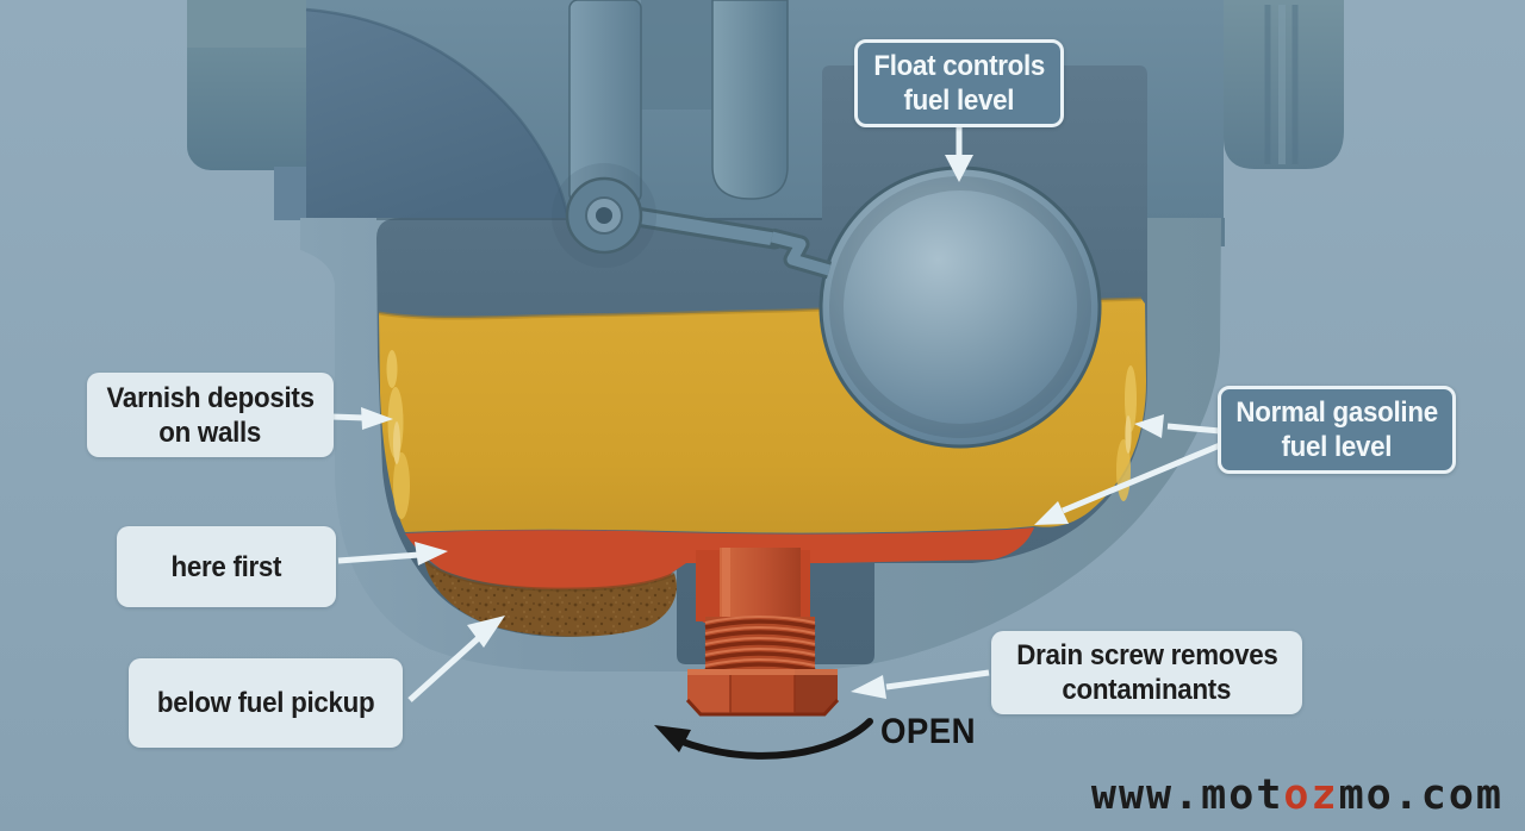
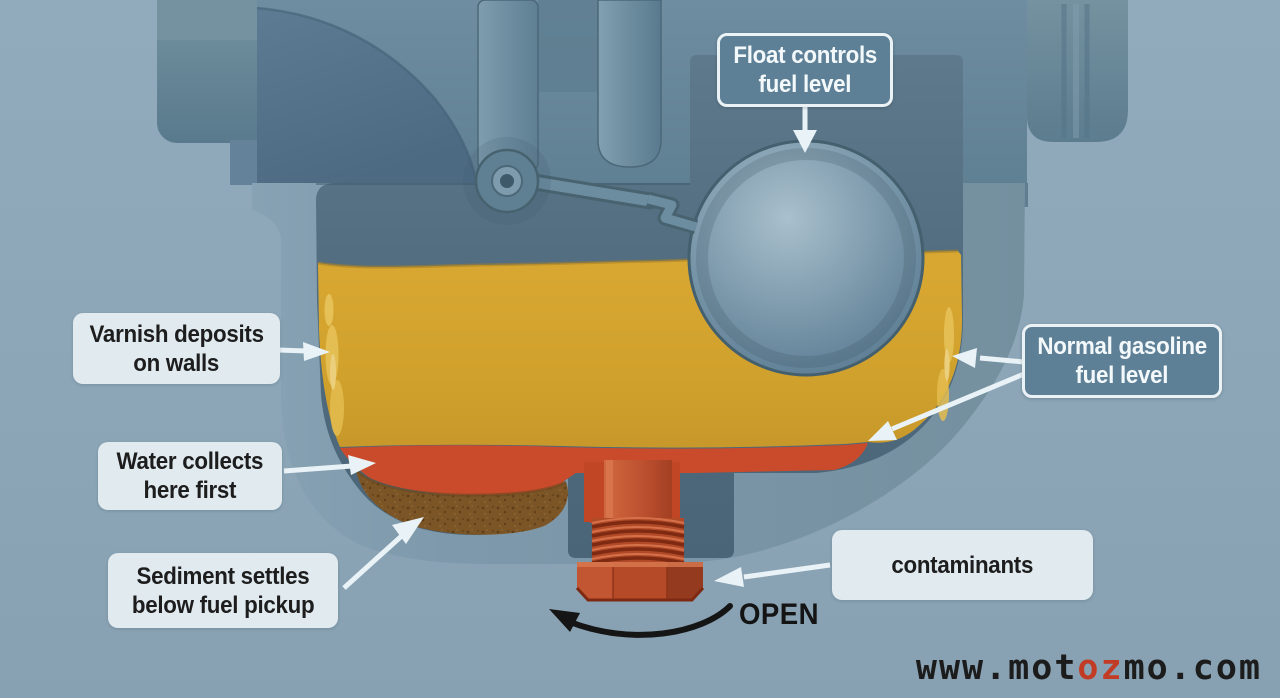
  Float controls
  fuel level
  Varnish deposits
  on walls
+ Water collects
  here first
+ Sediment settles
  below fuel pickup
  Normal gasoline
  fuel level
- Drain screw removes
  contaminants
  OPEN
  www.motozmo.com
